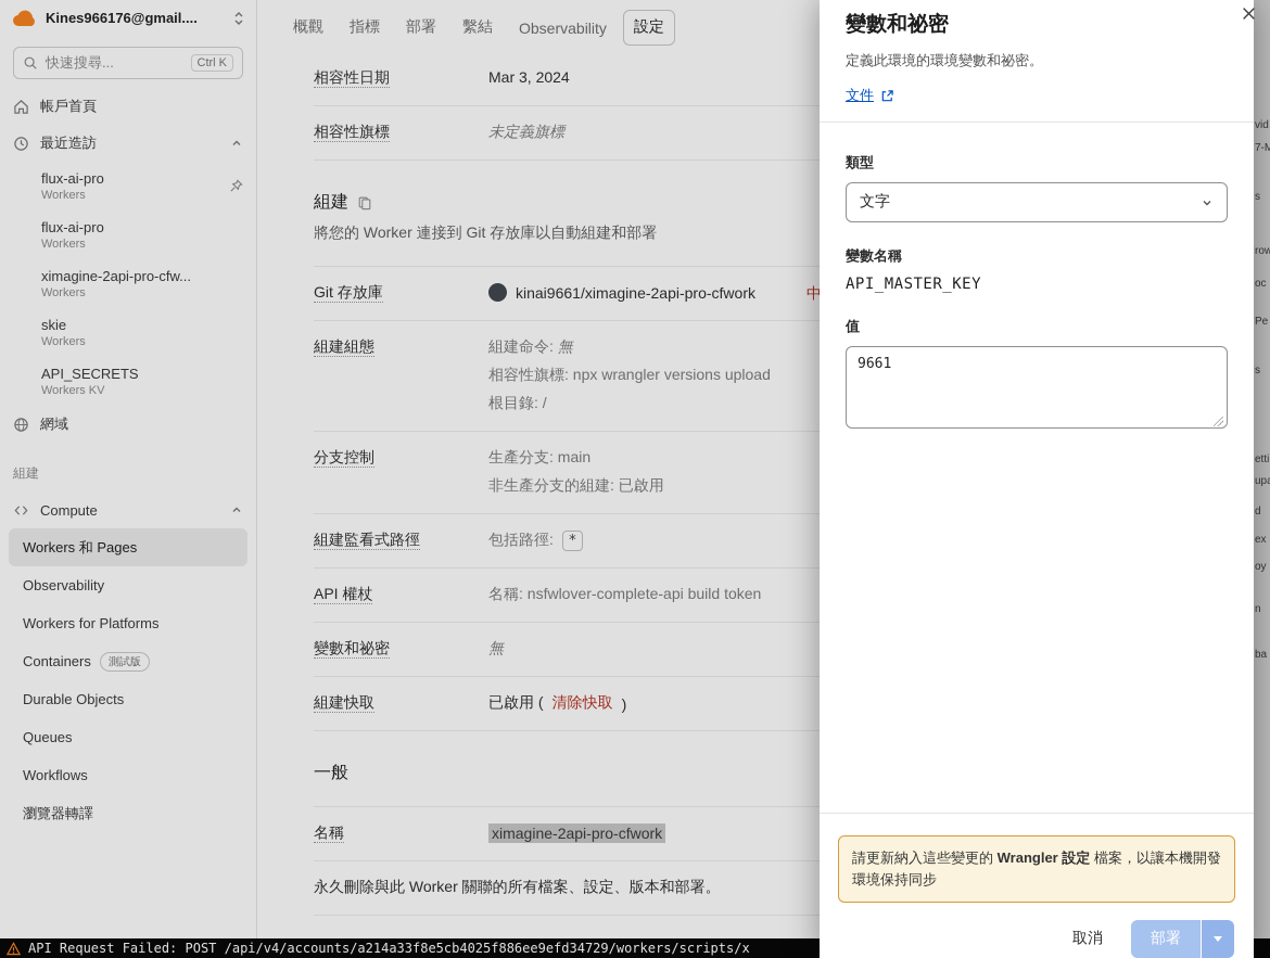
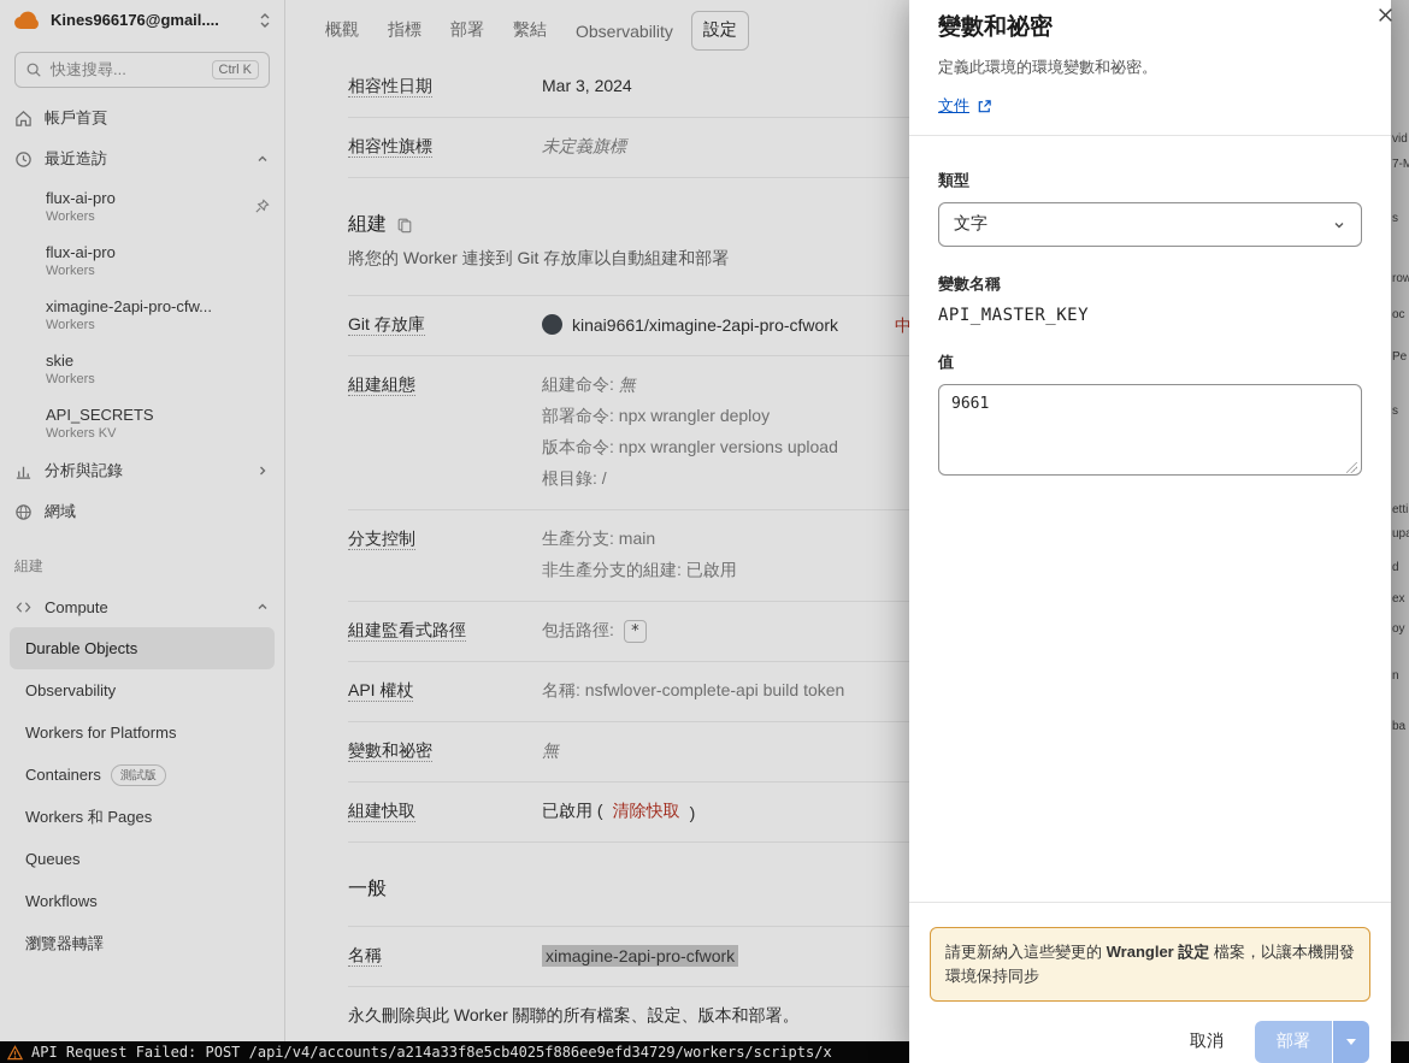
  Kines966176@gmail....
  快速搜尋...
  Ctrl K
  帳戶首頁
  最近造訪
  flux-ai-pro
  Workers
  flux-ai-pro
  Workers
  ximagine-2api-pro-cfw...
  Workers
  skie
  Workers
  API_SECRETS
  Workers KV
+ 分析與記錄
  網域
  組建
  Compute
- Workers 和 Pages
+ Durable Objects
  Observability
  Workers for Platforms
  Containers
  測試版
- Durable Objects
+ Workers 和 Pages
  Queues
  Workflows
  瀏覽器轉譯
  概觀
  指標
  部署
  繫結
  Observability
  設定
  相容性日期
  Mar 3, 2024
  相容性旗標
  未定義旗標
  組建
  將您的 Worker 連接到 Git 存放庫以自動組建和部署
  Git 存放庫
  kinai9661/ximagine-2api-pro-cfwork
  組建組態
  組建命令: 無
+ 部署命令: npx wrangler deploy
- 相容性旗標: npx wrangler versions upload
+ 版本命令: npx wrangler versions upload
  根目錄: /
  分支控制
  生產分支: main
  非生產分支的組建: 已啟用
  組建監看式路徑
  包括路徑:
  *
  API 權杖
  名稱: nsfwlover-complete-api build token
  變數和祕密
  無
  組建快取
  已啟用 (
  清除快取
  )
  一般
  名稱
  ximagine-2api-pro-cfwork
  永久刪除與此 Worker 關聯的所有檔案、設定、版本和部署。
  vid
  7-M
  s
  row
  oc
  Pe
  s
  etti
  d
  ex
  oy
  n
  ba
  API Request Failed: POST /api/v4/accounts/a214a33f8e5cb4025f886ee9efd34729/workers/scripts/x
  變數和祕密
  定義此環境的環境變數和祕密。
  文件
  類型
  文字
  變數名稱
  API_MASTER_KEY
  值
  9661
  請更新納入這些變更的 Wrangler 設定 檔案，以讓本機開發環境保持同步
  取消
  部署
